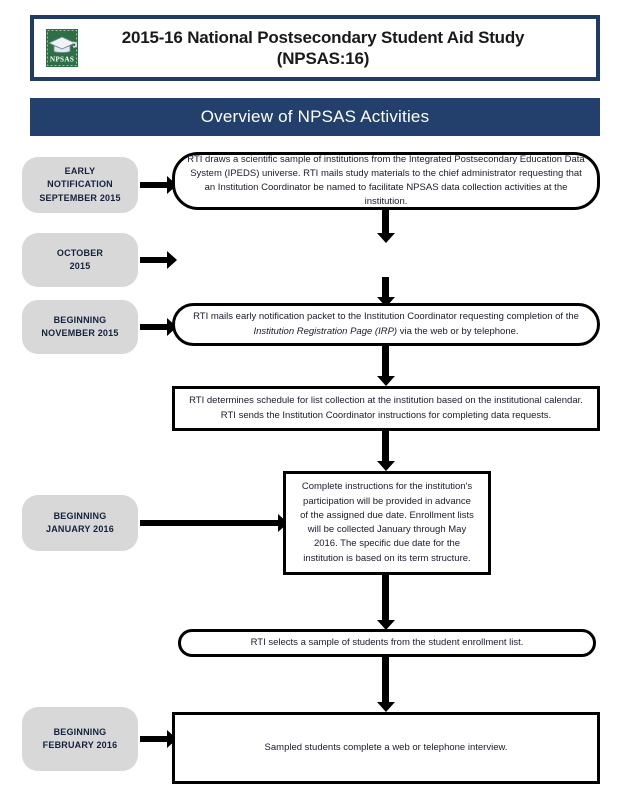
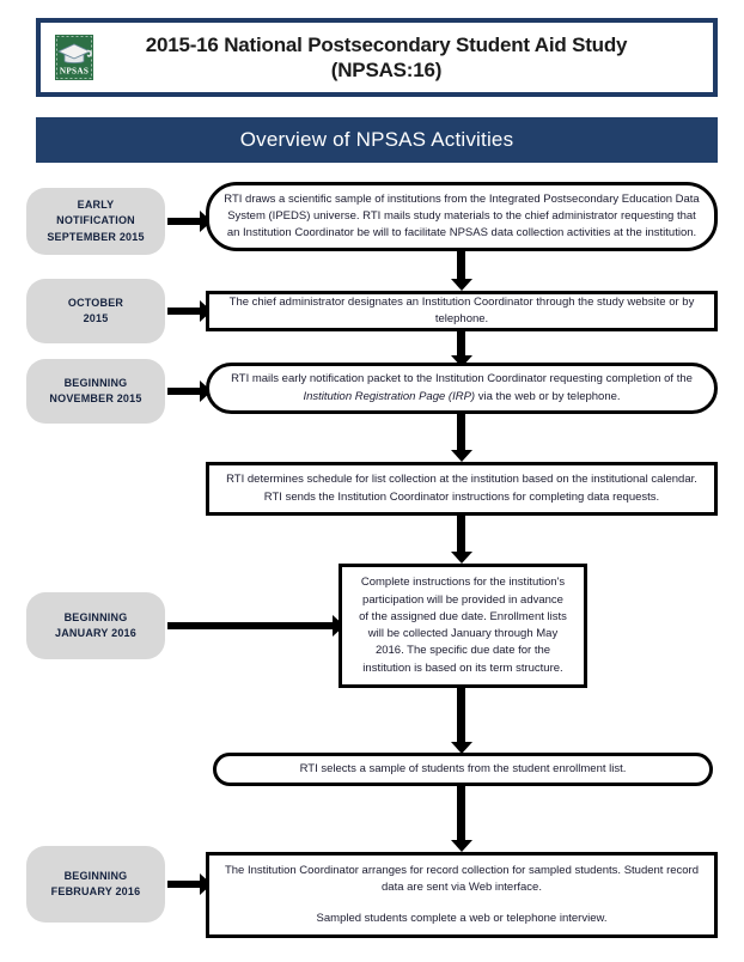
  NPSAS
  2015-16 National Postsecondary Student Aid Study
  (NPSAS:16)
  Overview of NPSAS Activities
  EARLY
  NOTIFICATION
  SEPTEMBER 2015
  OCTOBER
  2015
  BEGINNING
  NOVEMBER 2015
  BEGINNING
  JANUARY 2016
  BEGINNING
  FEBRUARY 2016
- RTI draws a scientific sample of institutions from the Integrated Postsecondary Education Data System (IPEDS) universe. RTI mails study materials to the chief administrator requesting that an Institution Coordinator be named to facilitate NPSAS data collection activities at the institution.
+ RTI draws a scientific sample of institutions from the Integrated Postsecondary Education Data System (IPEDS) universe. RTI mails study materials to the chief administrator requesting that an Institution Coordinator be will to facilitate NPSAS data collection activities at the institution.
+ The chief administrator designates an Institution Coordinator through the study website or by telephone.
  RTI mails early notification packet to the Institution Coordinator requesting completion of the Institution Registration Page (IRP) via the web or by telephone.
  RTI determines schedule for list collection at the institution based on the institutional calendar. RTI sends the Institution Coordinator instructions for completing data requests.
  Complete instructions for the institution's participation will be provided in advance of the assigned due date. Enrollment lists will be collected January through May 2016. The specific due date for the institution is based on its term structure.
  RTI selects a sample of students from the student enrollment list.
+ The Institution Coordinator arranges for record collection for sampled students. Student record data are sent via Web interface.
  Sampled students complete a web or telephone interview.
